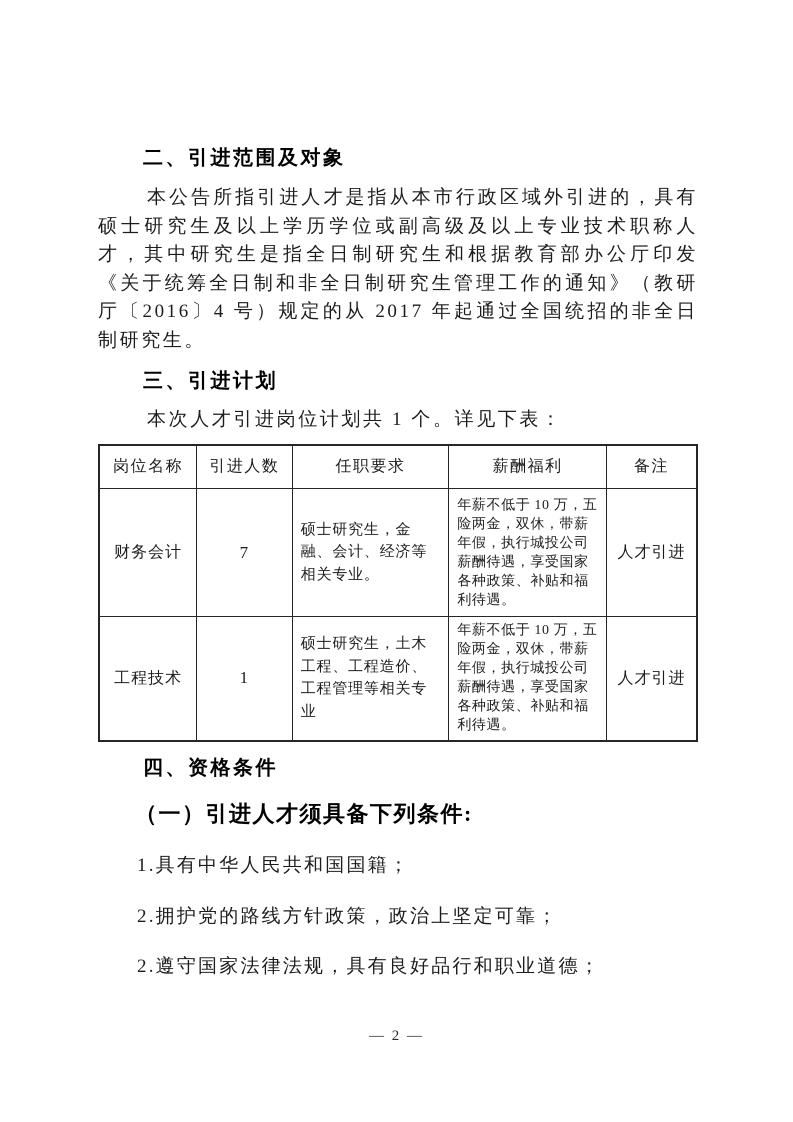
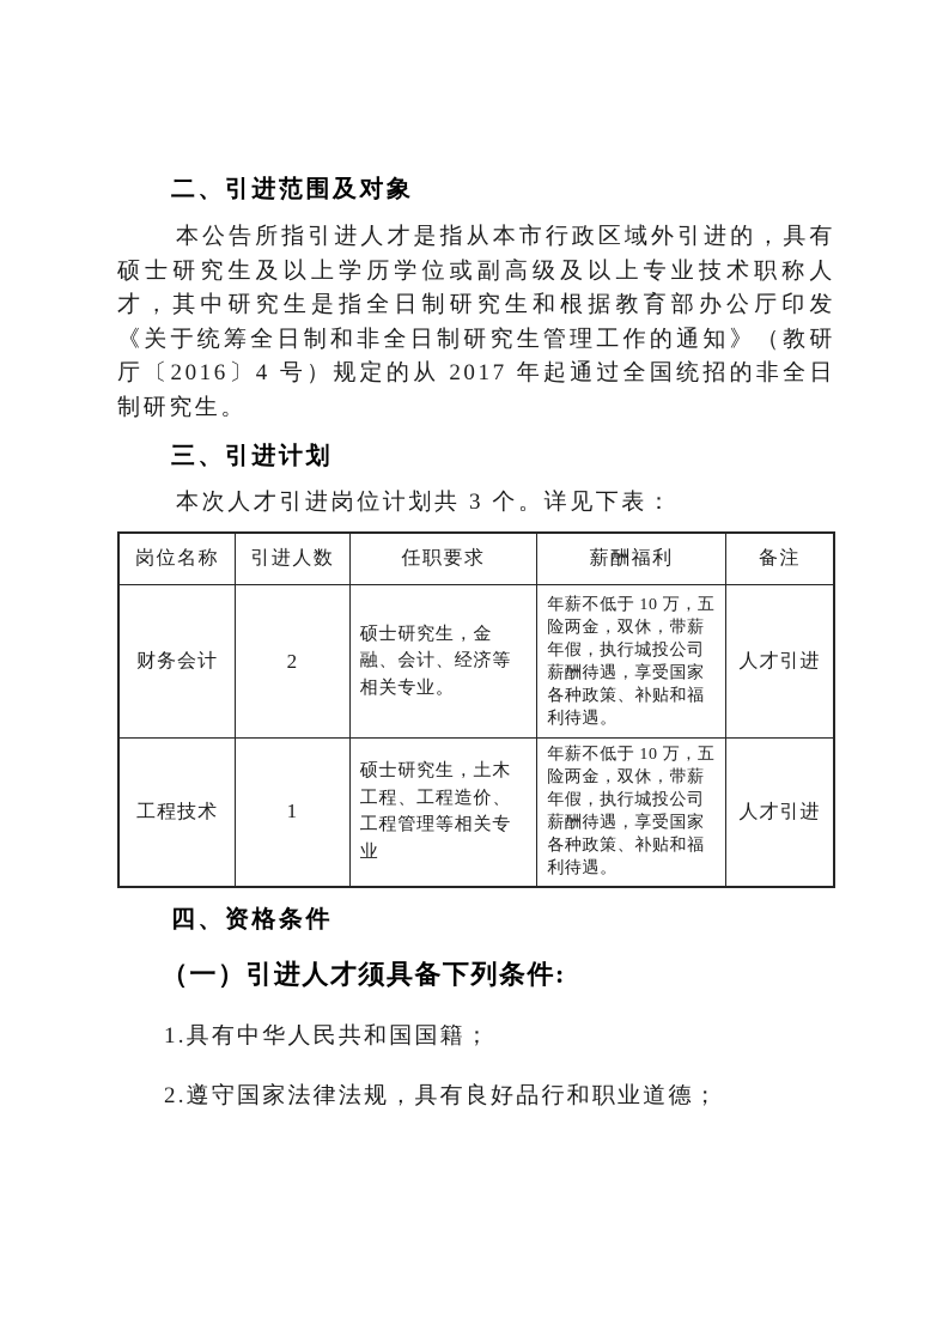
  二、引进范围及对象
  本公告所指引进人才是指从本市行政区域外引进的，具有硕士研究生及以上学历学位或副高级及以上专业技术职称人才，其中研究生是指全日制研究生和根据教育部办公厅印发《关于统筹全日制和非全日制研究生管理工作的通知》（教研厅〔2016〕4 号）规定的从 2017 年起通过全国统招的非全日制研究生。
  三、引进计划
- 本次人才引进岗位计划共 1 个。详见下表：
+ 本次人才引进岗位计划共 3 个。详见下表：
  岗位名称	引进人数	任职要求	薪酬福利	备注
- 财务会计	7	硕士研究生，金融、会计、经济等相关专业。	年薪不低于 10 万，五险两金，双休，带薪年假，执行城投公司薪酬待遇，享受国家各种政策、补贴和福利待遇。	人才引进
+ 财务会计	2	硕士研究生，金融、会计、经济等相关专业。	年薪不低于 10 万，五险两金，双休，带薪年假，执行城投公司薪酬待遇，享受国家各种政策、补贴和福利待遇。	人才引进
  工程技术	1	硕士研究生，土木工程、工程造价、工程管理等相关专业	年薪不低于 10 万，五险两金，双休，带薪年假，执行城投公司薪酬待遇，享受国家各种政策、补贴和福利待遇。	人才引进
  四、资格条件
  （一）引进人才须具备下列条件:
  1.具有中华人民共和国国籍；
- 2.拥护党的路线方针政策，政治上坚定可靠；
  2.遵守国家法律法规，具有良好品行和职业道德；
- — 2 —
